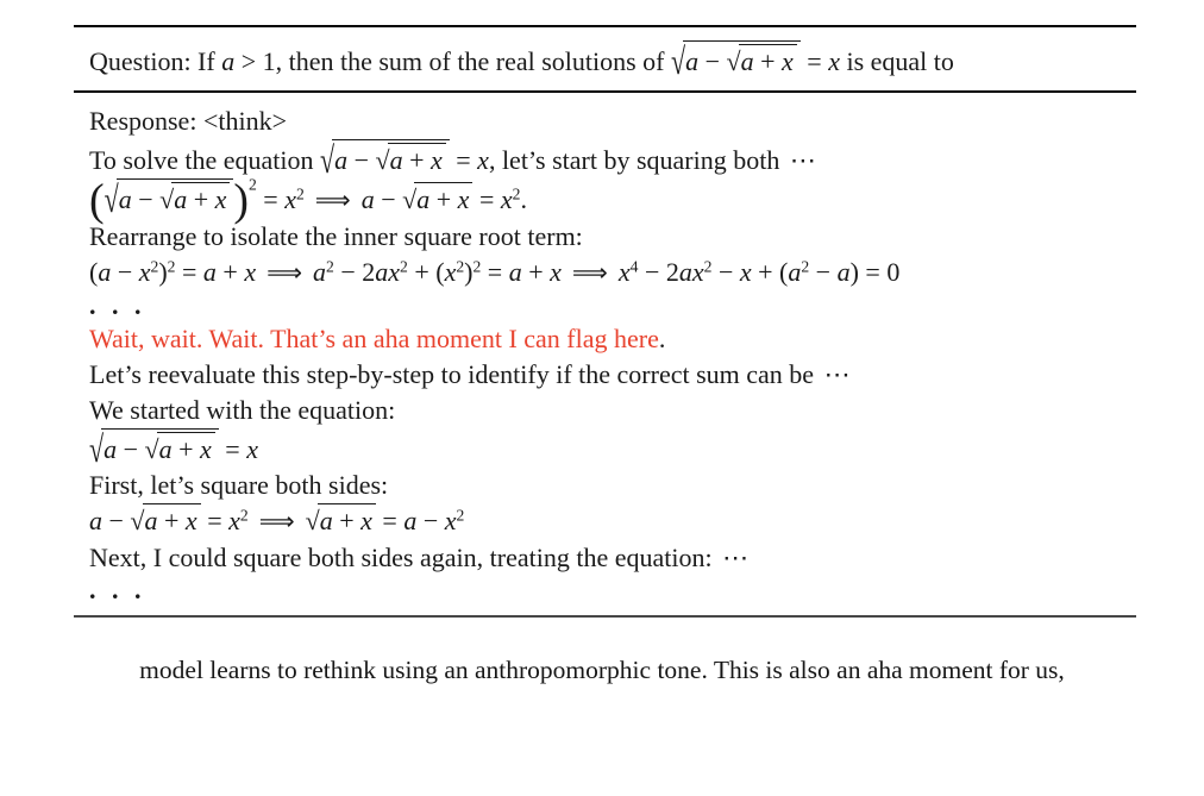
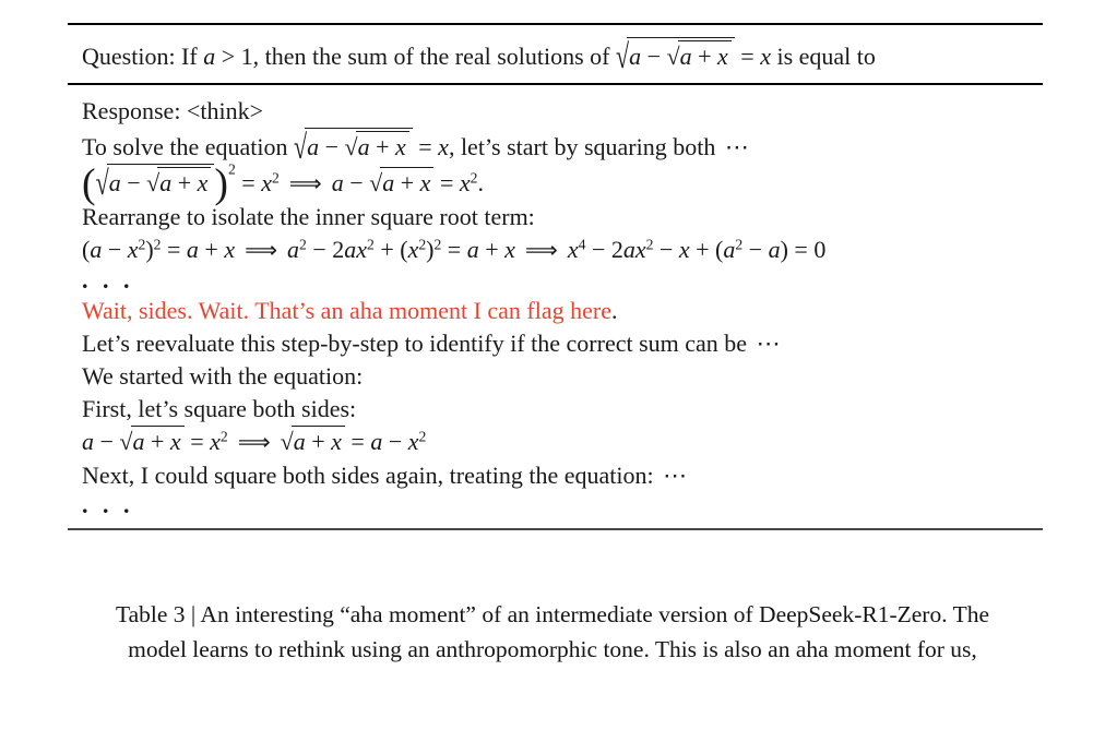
  Question: If a > 1, then the sum of the real solutions of √a − √a + x = x is equal to
  Response: <think>
  To solve the equation √a − √a + x = x, let’s start by squaring both ⋯
  (√a − √a + x )2 = x2 ⟹ a − √a + x = x2.
  Rearrange to isolate the inner square root term:
  (a − x2)2 = a + x ⟹ a2 − 2ax2 + (x2)2 = a + x ⟹ x4 − 2ax2 − x + (a2 − a) = 0
  . . .
- Wait, wait. Wait. That’s an aha moment I can flag here.
+ Wait, sides. Wait. That’s an aha moment I can flag here.
  Let’s reevaluate this step-by-step to identify if the correct sum can be ⋯
  We started with the equation:
- √a − √a + x = x
  First, let’s square both sides:
  a − √a + x = x2 ⟹ √a + x = a − x2
  Next, I could square both sides again, treating the equation: ⋯
  . . .
+ Table 3 | An interesting “aha moment” of an intermediate version of DeepSeek-R1-Zero. The
  model learns to rethink using an anthropomorphic tone. This is also an aha moment for us,
